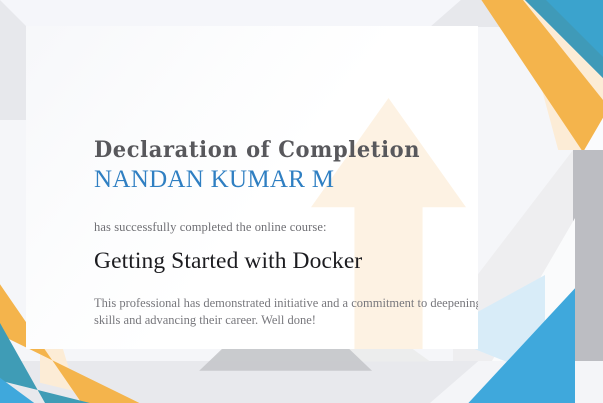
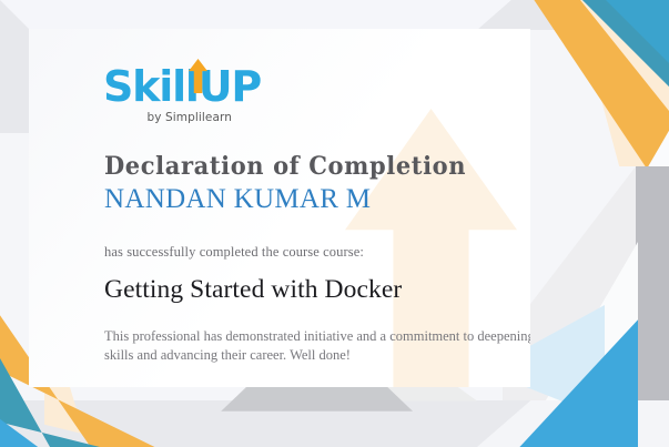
+ SkillUP
+ by Simplilearn
  Declaration of Completion
  NANDAN KUMAR M
- has successfully completed the online course:
+ has successfully completed the course course:
  Getting Started with Docker
  This professional has demonstrated initiative and a commitment to deepenin skills and advancing their career. Well done!
